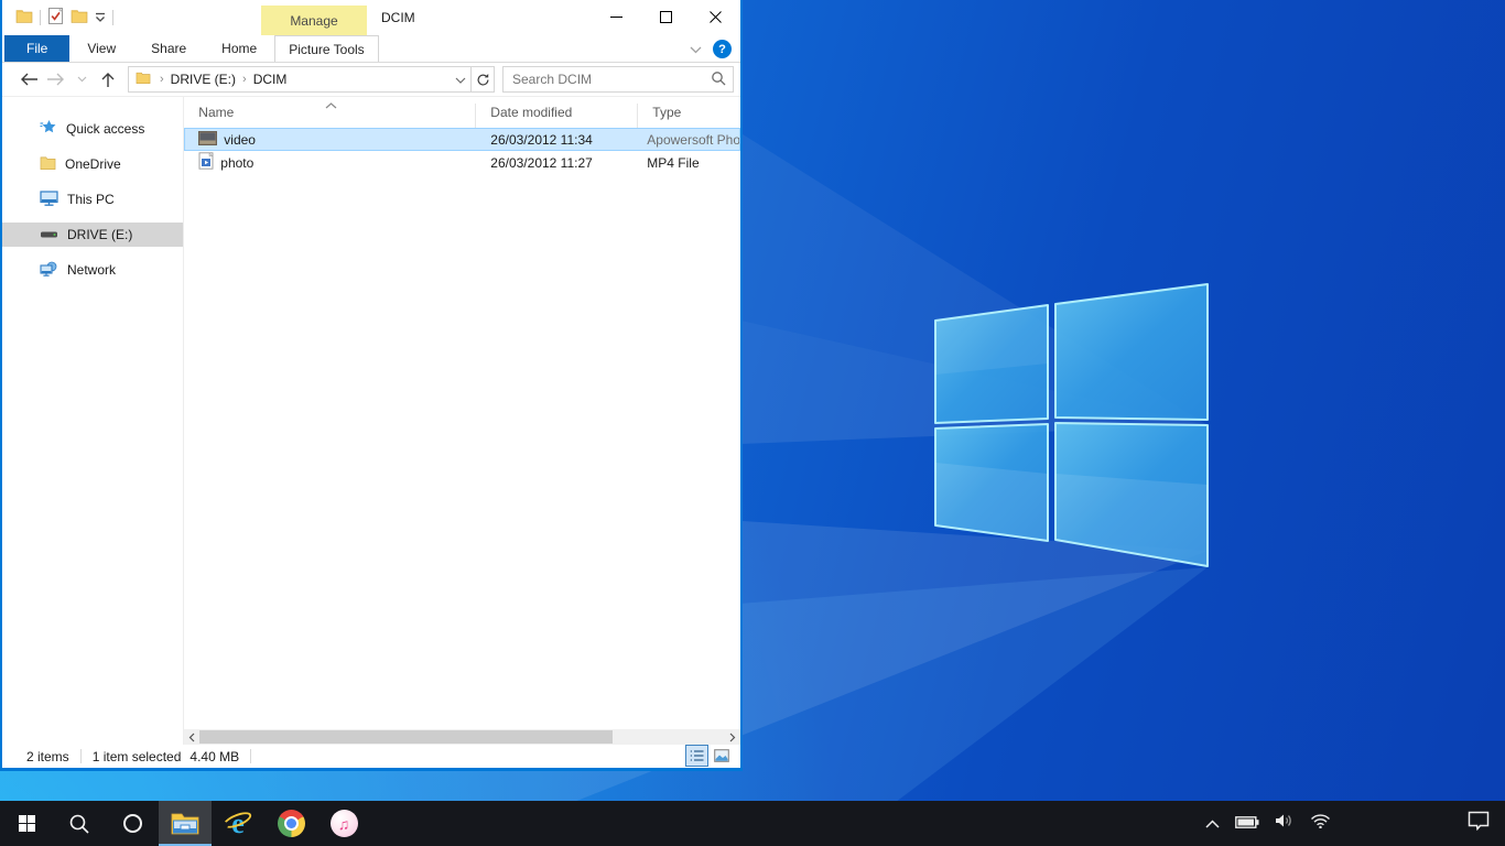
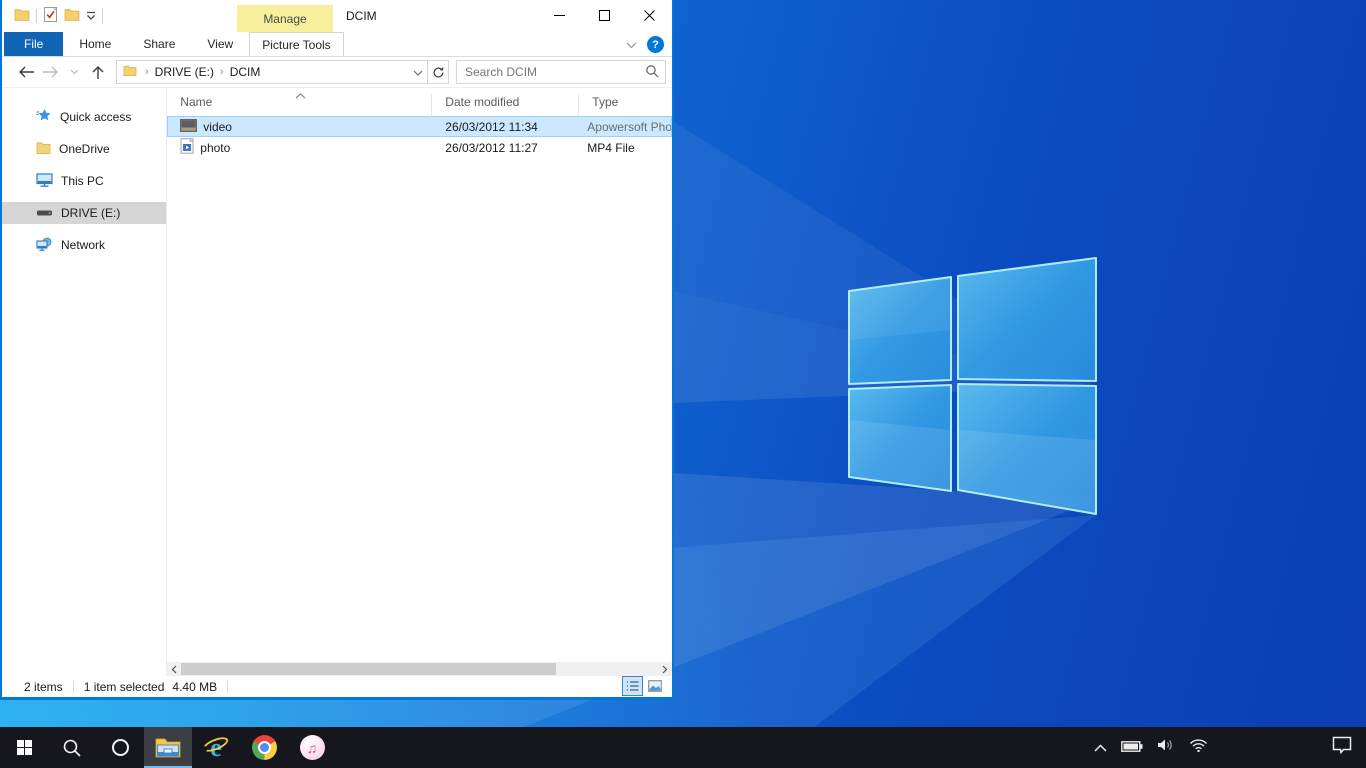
  Manage
  DCIM
  File
- View
+ Home
  Share
- Home
+ View
  Picture Tools
  ?
  ›
  DRIVE (E:)
  ›
  DCIM
  Search DCIM
  Quick access
  OneDrive
  This PC
  DRIVE (E:)
  Network
  Name
  Date modified
  Type
  video
  26/03/2012 11:34
  Apowersoft Pho
  photo
  26/03/2012 11:27
  MP4 File
  2 items
  1 item selected
  4.40 MB
  e
  ♫
